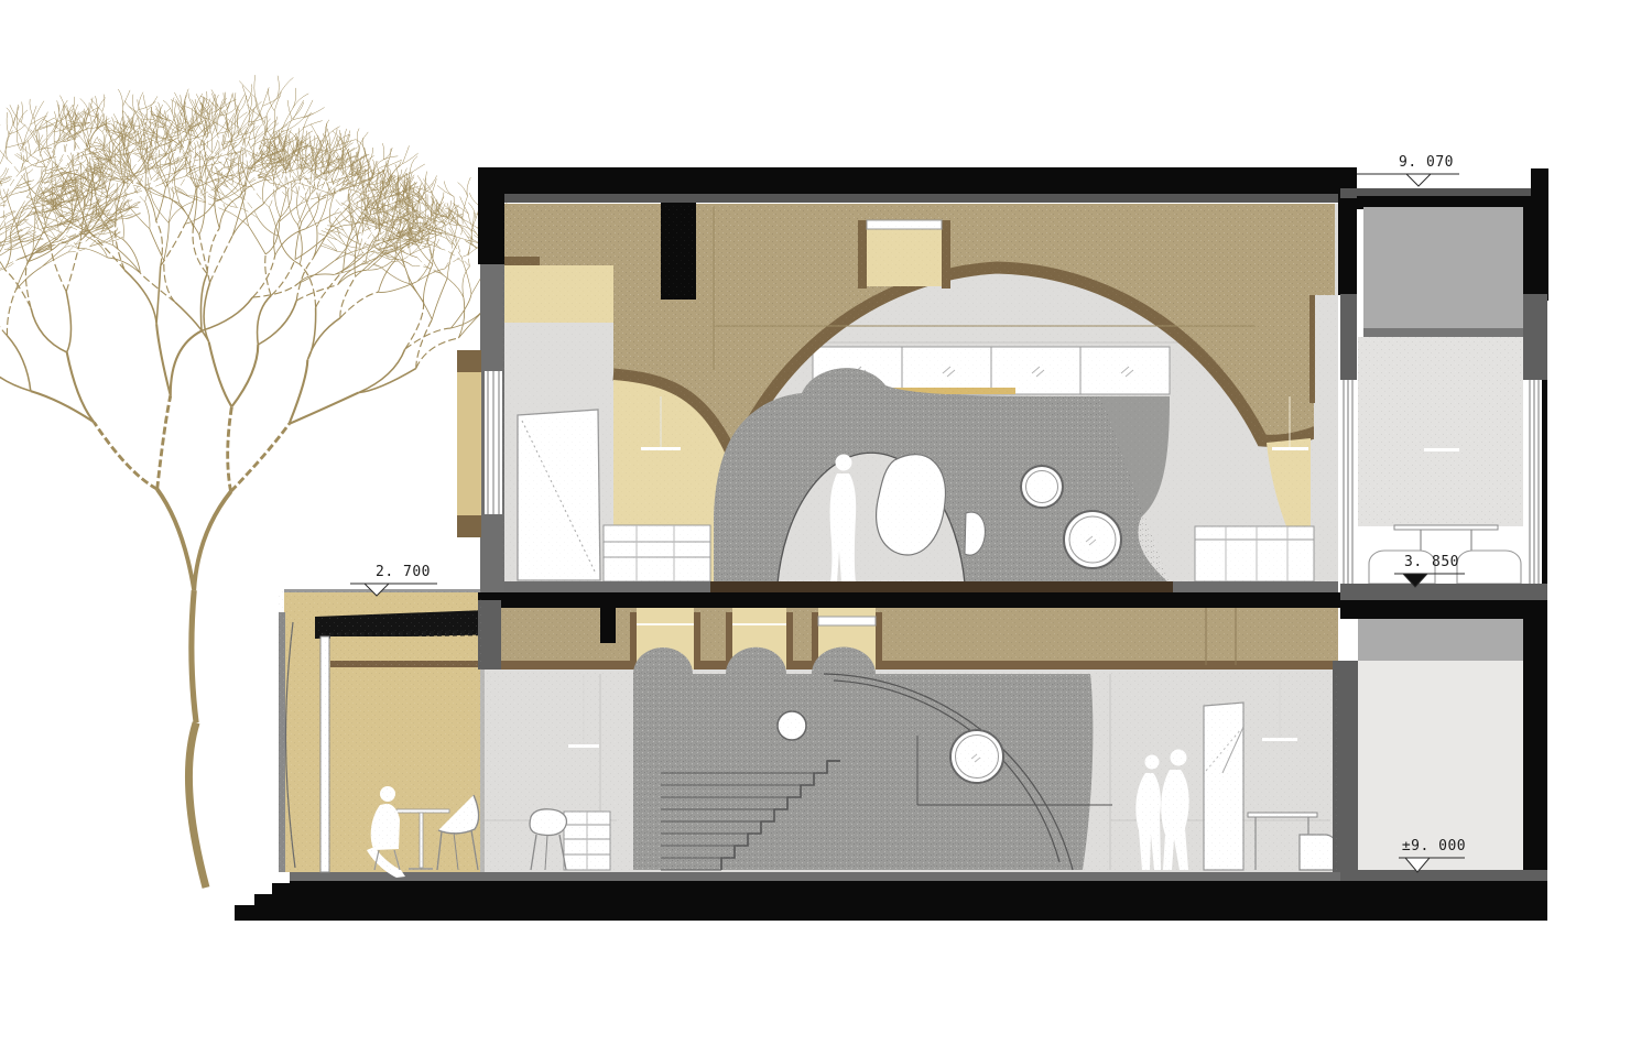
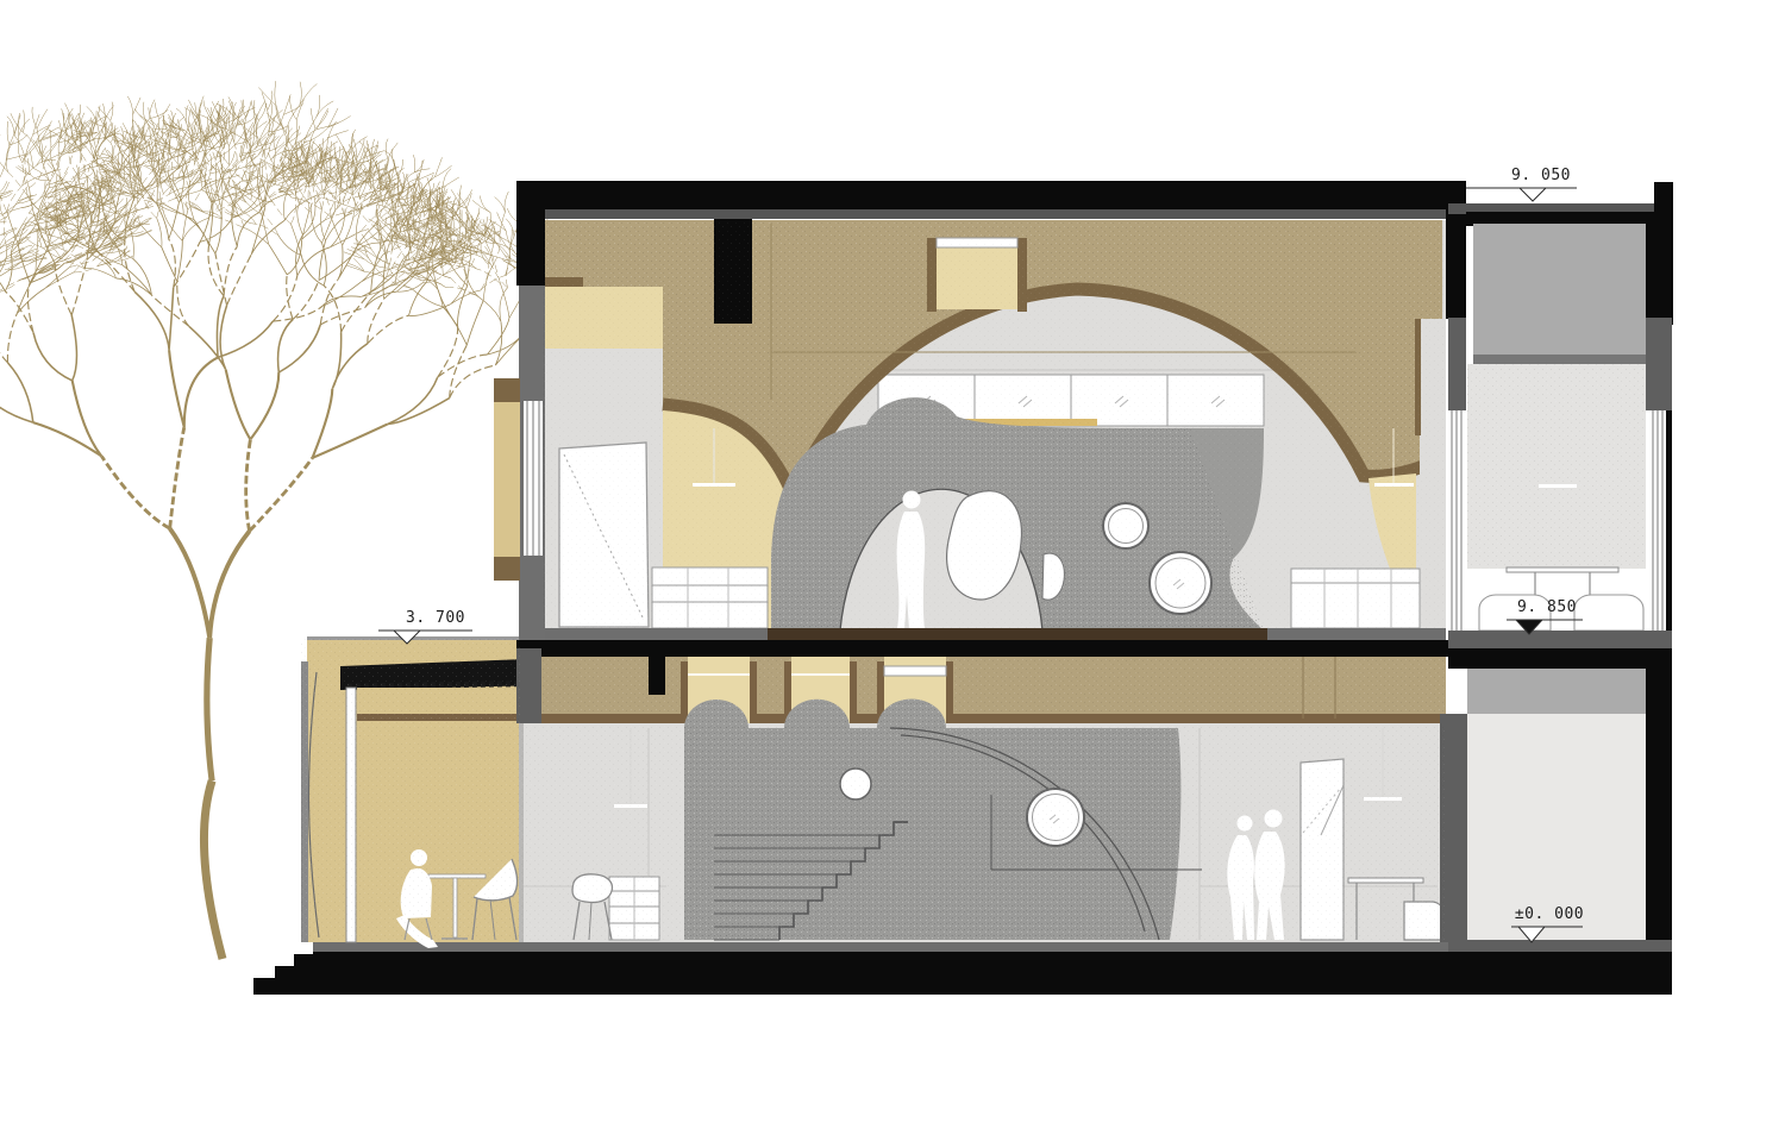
- 9. 070
+ 9. 050
- 2. 700
+ 3. 700
- 3. 850
+ 9. 850
- ±9. 000
+ ±0. 000
